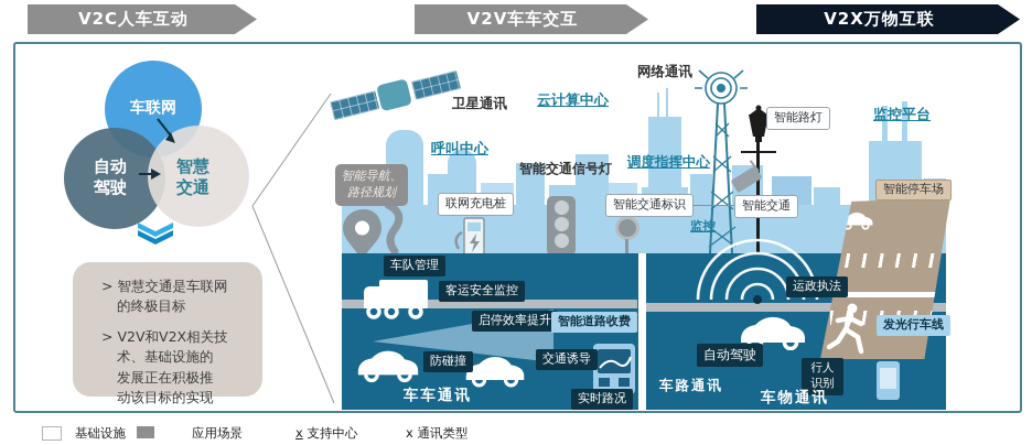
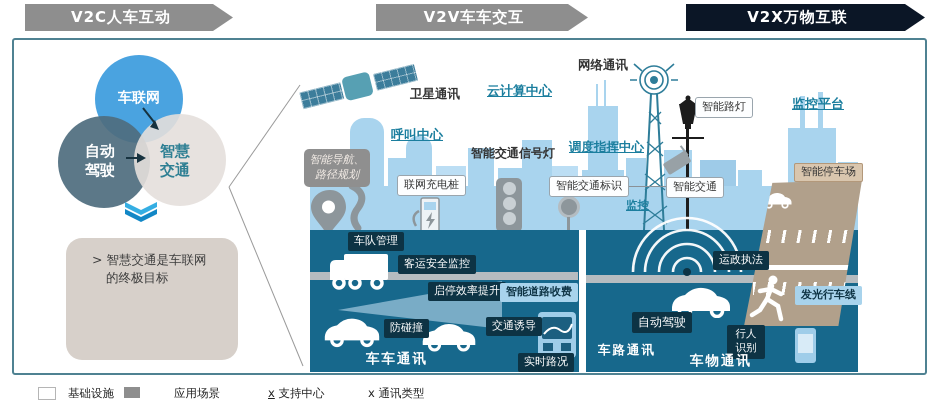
  V2C人车互动
  V2V车车交互
  V2X万物互联
  车联网
  自动驾驶
  智慧交通
  > 智慧交通是车联网的终极目标
- > V2V和V2X相关技术、基础设施的 发展正在积极推 动该目标的实现
  卫星通讯
  云计算中心
  网络通讯
  呼叫中心
  智能交通信号灯
  调度指挥中心
  智能路灯
  监控平台
  智能导航、路径规划
  联网充电桩
  智能交通标识
  智能交通
  监控
  智能停车场
  车队管理
  客运安全监控
  启停效率提升
  智能道路收费
  防碰撞
  交通诱导
  实时路况
  运政执法
  自动驾驶
  行人识别
  发光行车线
  车车通讯
  车路通讯
  车物通讯
  基础设施
  应用场景
  x 支持中心
  x 通讯类型
